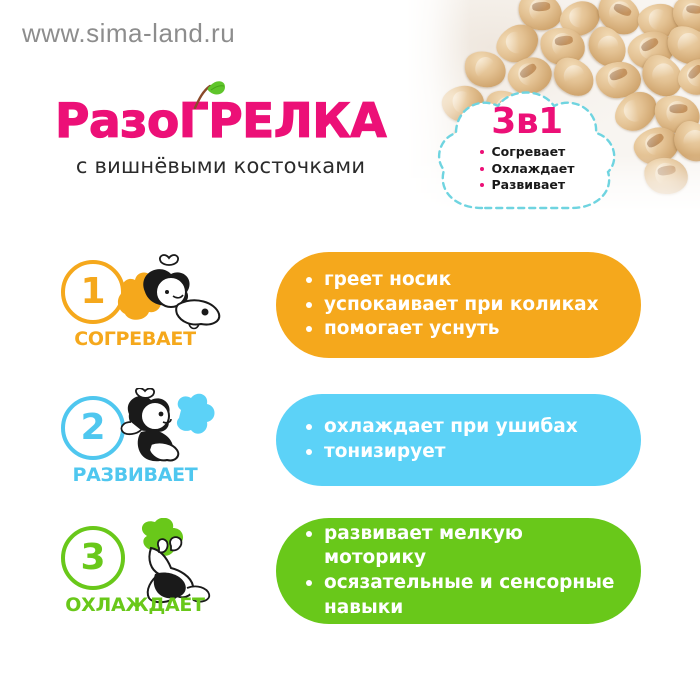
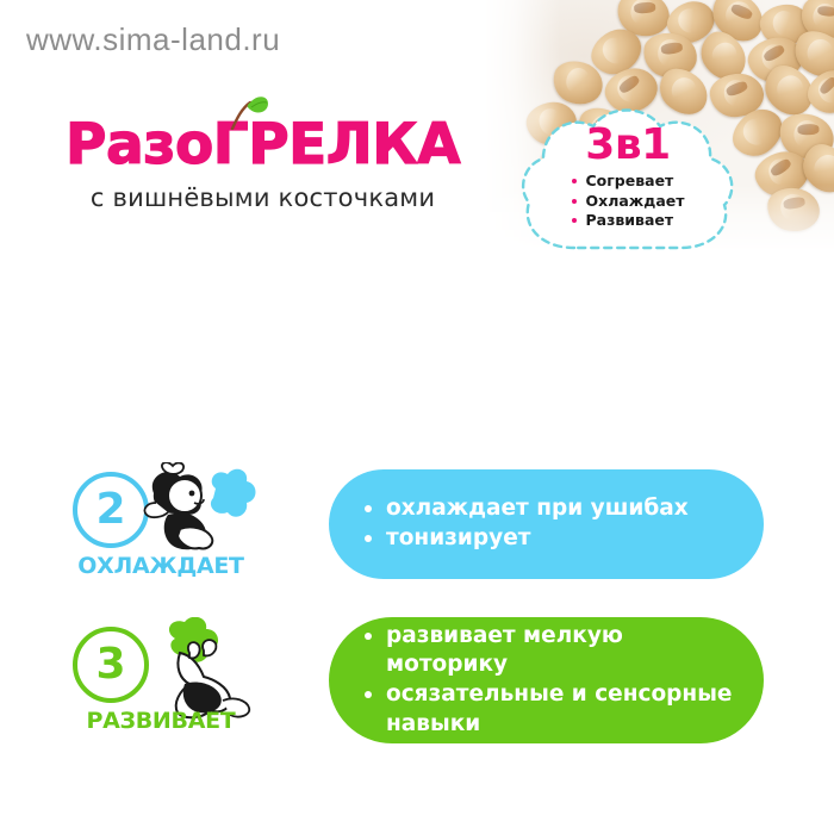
  www.sima-land.ru
  РазоГРЕЛКА
  с вишнёвыми косточками
  3в1
  Согревает
  Охлаждает
  Развивает
- 1
- СОГРЕВАЕТ
- греет носик
- успокаивает при коликах
- помогает уснуть
  2
- РАЗВИВАЕТ
+ ОХЛАЖДАЕТ
  охлаждает при ушибах
  тонизирует
  3
- ОХЛАЖДАЕТ
+ РАЗВИВАЕТ
  развивает мелкую моторику
  осязательные и сенсорные навыки
